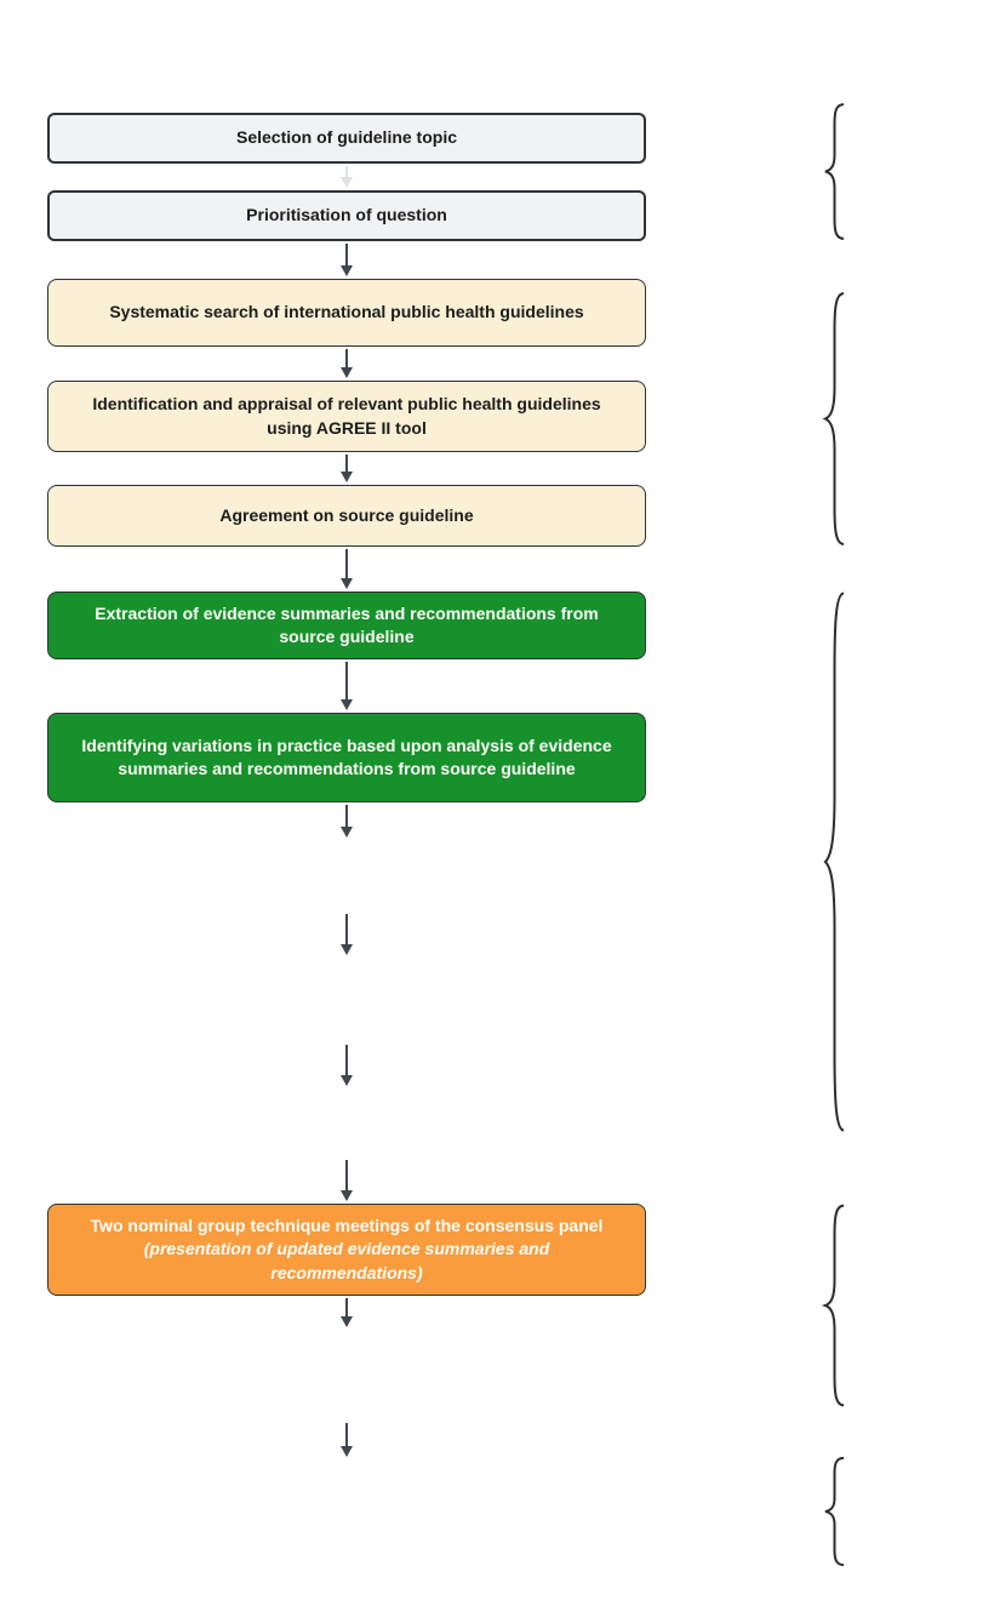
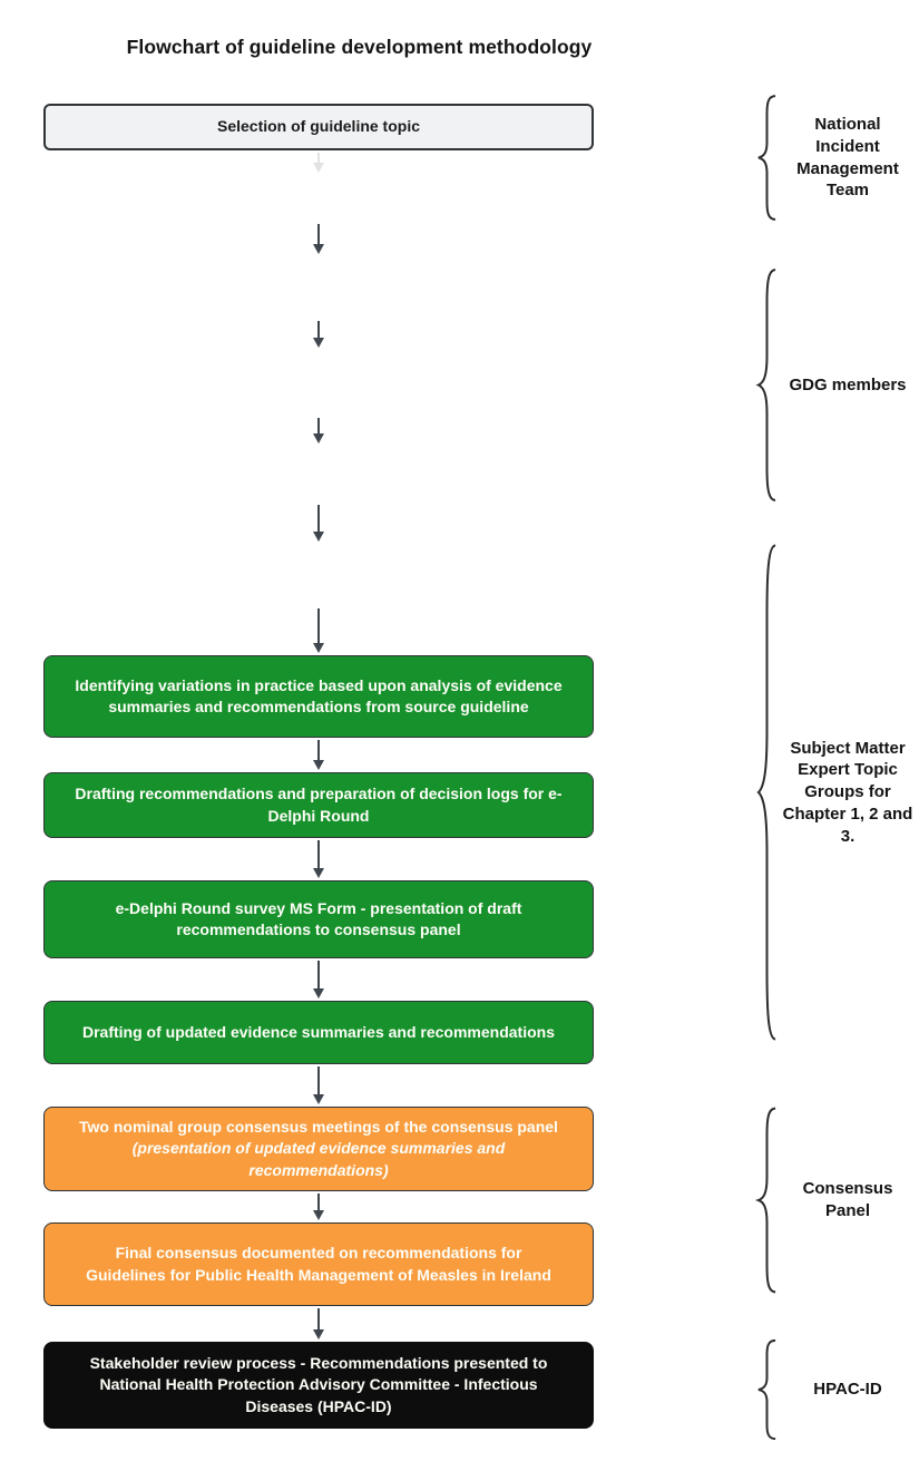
+ Flowchart of guideline development methodology
  Selection of guideline topic
- Prioritisation of question
- Systematic search of international public health guidelines
- Identification and appraisal of relevant public health guidelines using AGREE II tool
- Agreement on source guideline
- Extraction of evidence summaries and recommendations from source guideline
  Identifying variations in practice based upon analysis of evidence summaries and recommendations from source guideline
+ Drafting recommendations and preparation of decision logs for e-Delphi Round
+ e-Delphi Round survey MS Form - presentation of draft recommendations to consensus panel
+ Drafting of updated evidence summaries and recommendations
- Two nominal group technique meetings of the consensus panel (presentation of updated evidence summaries and recommendations)
+ Two nominal group consensus meetings of the consensus panel (presentation of updated evidence summaries and recommendations)
+ Final consensus documented on recommendations for Guidelines for Public Health Management of Measles in Ireland
+ Stakeholder review process - Recommendations presented to National Health Protection Advisory Committee - Infectious Diseases (HPAC-ID)
+ National Incident Management Team
+ GDG members
+ Subject Matter Expert Topic Groups for Chapter 1, 2 and 3.
+ Consensus Panel
+ HPAC-ID
